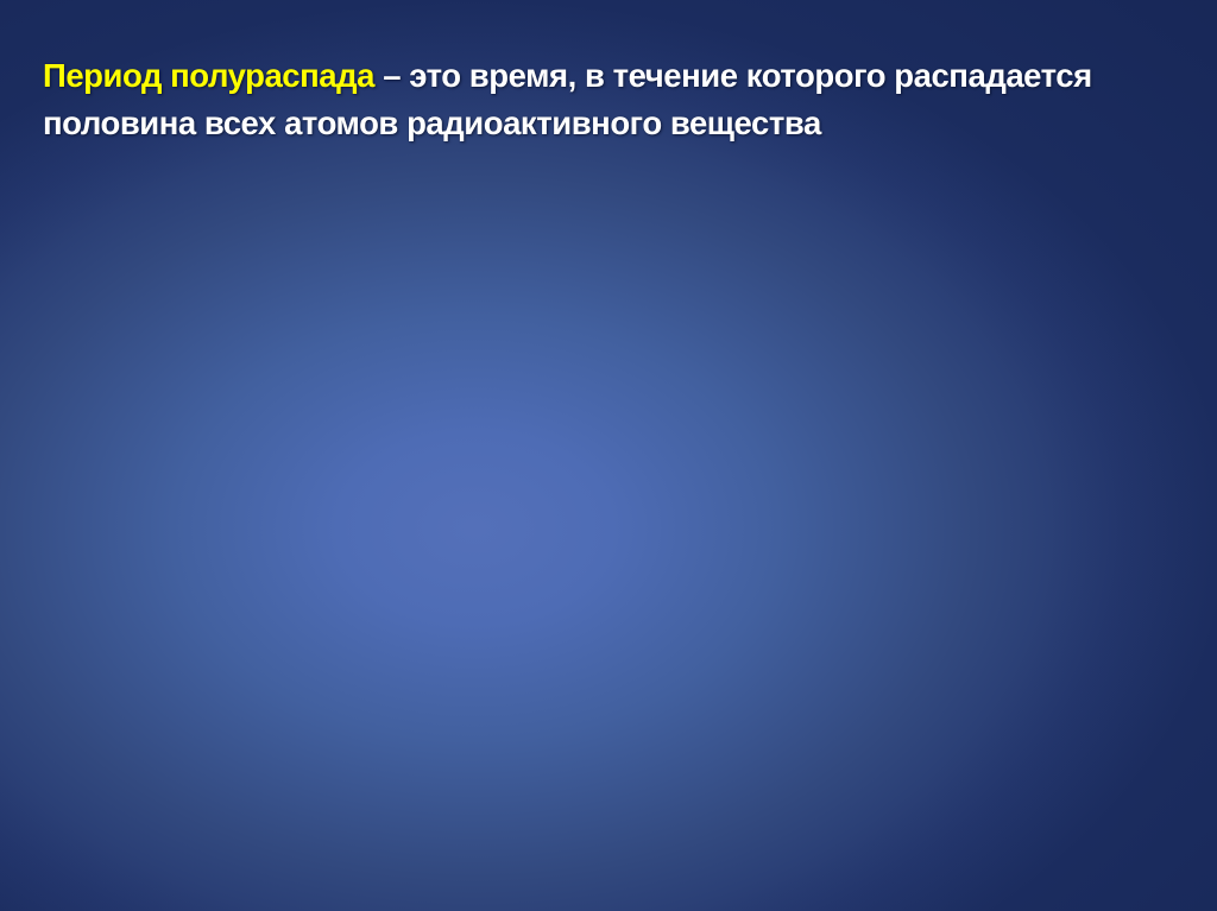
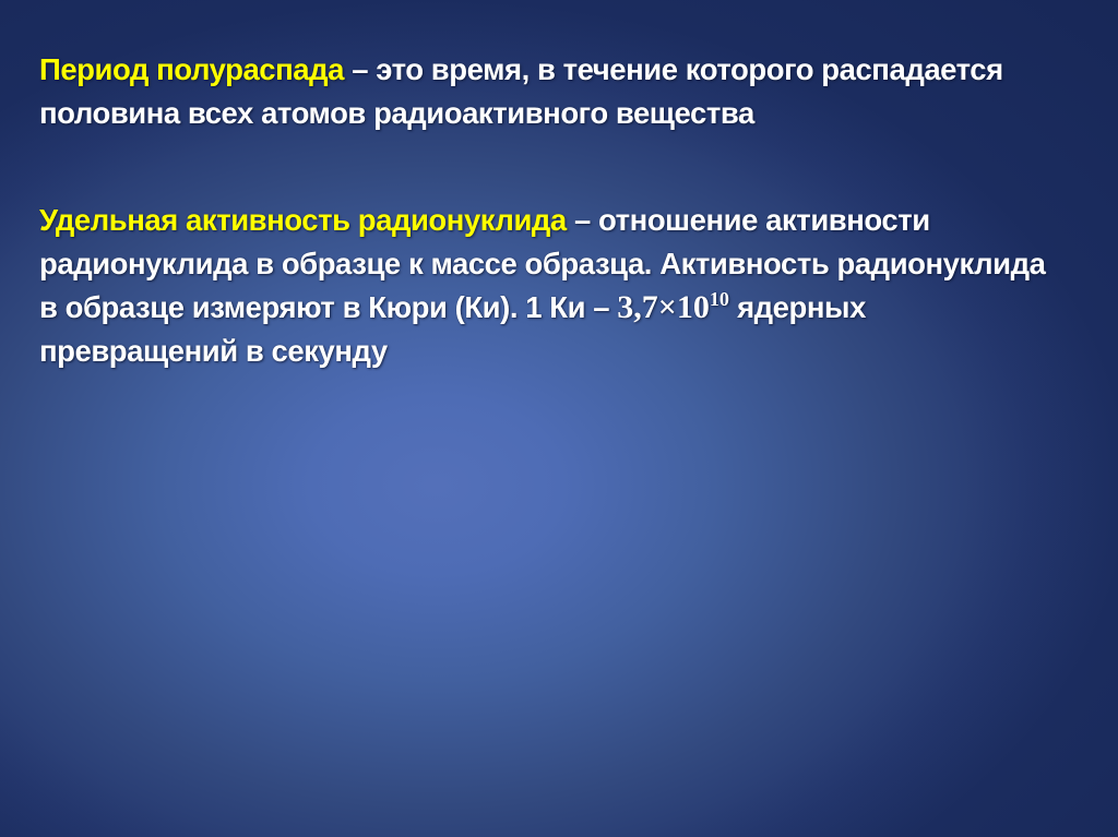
  Период полураспада – это время, в течение которого распадается половина всех атомов радиоактивного вещества
+ Удельная активность радионуклида – отношение активности радионуклида в образце к массе образца. Активность радионуклида в образце измеряют в Кюри (Ки). 1 Ки – 3,7×1010 ядерных превращений в секунду
